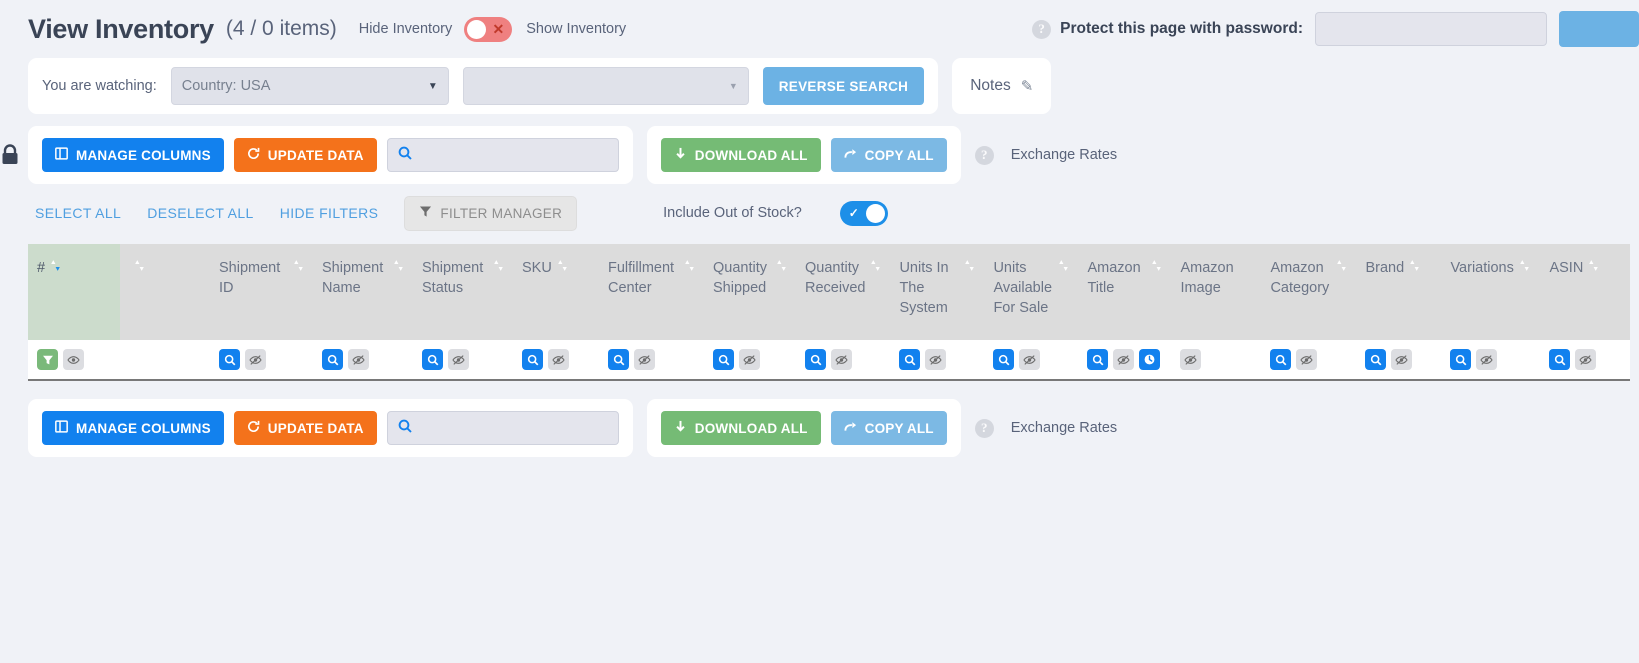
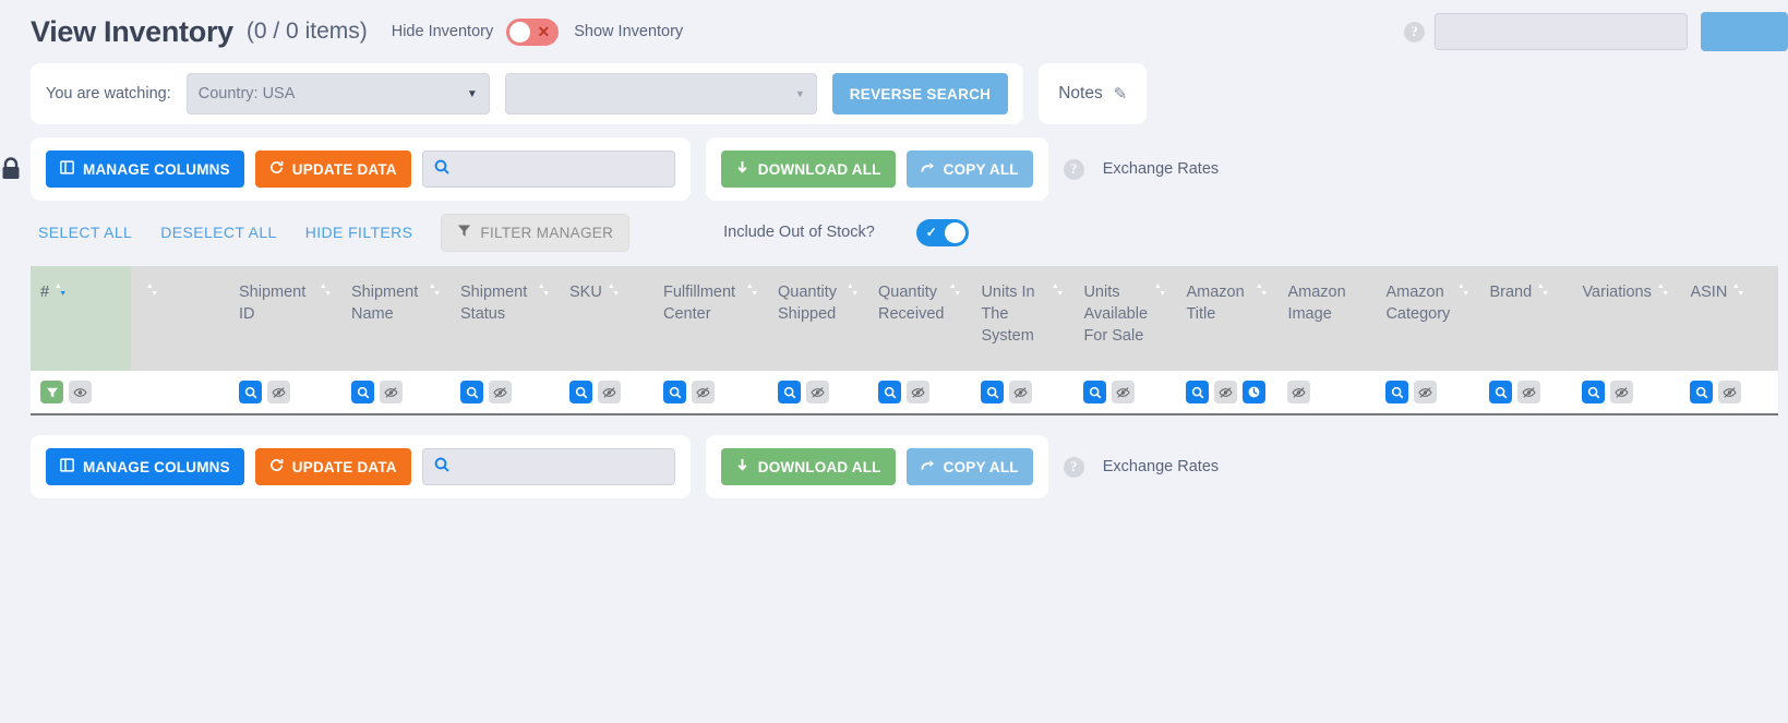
  View Inventory
- (4 / 0 items)
+ (0 / 0 items)
  Hide Inventory
  ✕
  Show Inventory
  ?
- Protect this page with password:
  You are watching:
  Country: USA
  ▼
  ▼
  REVERSE SEARCH
  Notes
  ✎
  MANAGE COLUMNS
  UPDATE DATA
  DOWNLOAD ALL
  COPY ALL
  ?
  Exchange Rates
  SELECT ALL
  DESELECT ALL
  HIDE FILTERS
  FILTER MANAGER
  Include Out of Stock?
  ✓
  #		Shipment ID	Shipment Name	Shipment Status	SKU	Fulfillment Center	Quantity Shipped	Quantity Received	Units In The System	Units Available For Sale	Amazon Title	Amazon Image	Amazon Category	Brand	Variations	ASIN
  MANAGE COLUMNS
  UPDATE DATA
  DOWNLOAD ALL
  COPY ALL
  ?
  Exchange Rates
